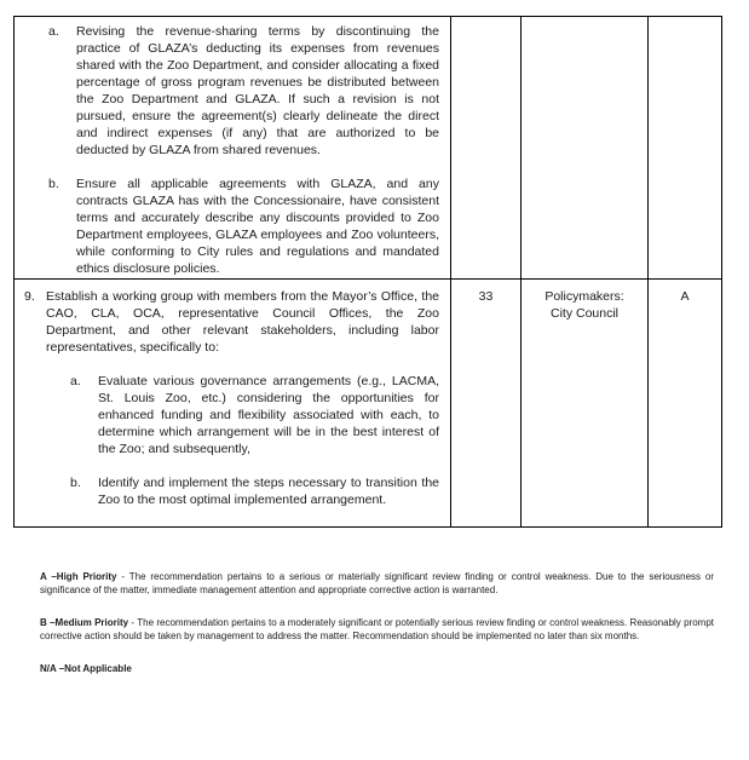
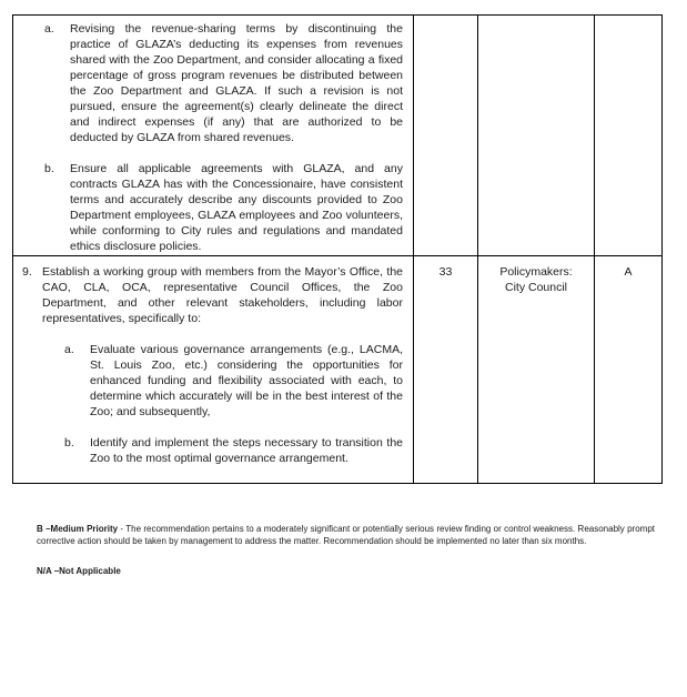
  a.
  Revising the revenue-sharing terms by discontinuing the practice of GLAZA’s deducting its expenses from revenues shared with the Zoo Department, and consider allocating a fixed percentage of gross program revenues be distributed between the Zoo Department and GLAZA. If such a revision is not pursued, ensure the agreement(s) clearly delineate the direct and indirect expenses (if any) that are authorized to be deducted by GLAZA from shared revenues.
  b.
  Ensure all applicable agreements with GLAZA, and any contracts GLAZA has with the Concessionaire, have consistent terms and accurately describe any discounts provided to Zoo Department employees, GLAZA employees and Zoo volunteers, while conforming to City rules and regulations and mandated ethics disclosure policies.
  9.
  Establish a working group with members from the Mayor’s Office, the CAO, CLA, OCA, representative Council Offices, the Zoo Department, and other relevant stakeholders, including labor representatives, specifically to:
  a.
- Evaluate various governance arrangements (e.g., LACMA, St. Louis Zoo, etc.) considering the opportunities for enhanced funding and flexibility associated with each, to determine which arrangement will be in the best interest of the Zoo; and subsequently,
+ Evaluate various governance arrangements (e.g., LACMA, St. Louis Zoo, etc.) considering the opportunities for enhanced funding and flexibility associated with each, to determine which accurately will be in the best interest of the Zoo; and subsequently,
  b.
- Identify and implement the steps necessary to transition the Zoo to the most optimal implemented arrangement.
+ Identify and implement the steps necessary to transition the Zoo to the most optimal governance arrangement.
  33
  Policymakers:
  City Council
  A
- A –High Priority - The recommendation pertains to a serious or materially significant review finding or control weakness. Due to the seriousness or significance of the matter, immediate management attention and appropriate corrective action is warranted.
  B –Medium Priority - The recommendation pertains to a moderately significant or potentially serious review finding or control weakness. Reasonably prompt corrective action should be taken by management to address the matter. Recommendation should be implemented no later than six months.
  N/A –Not Applicable
